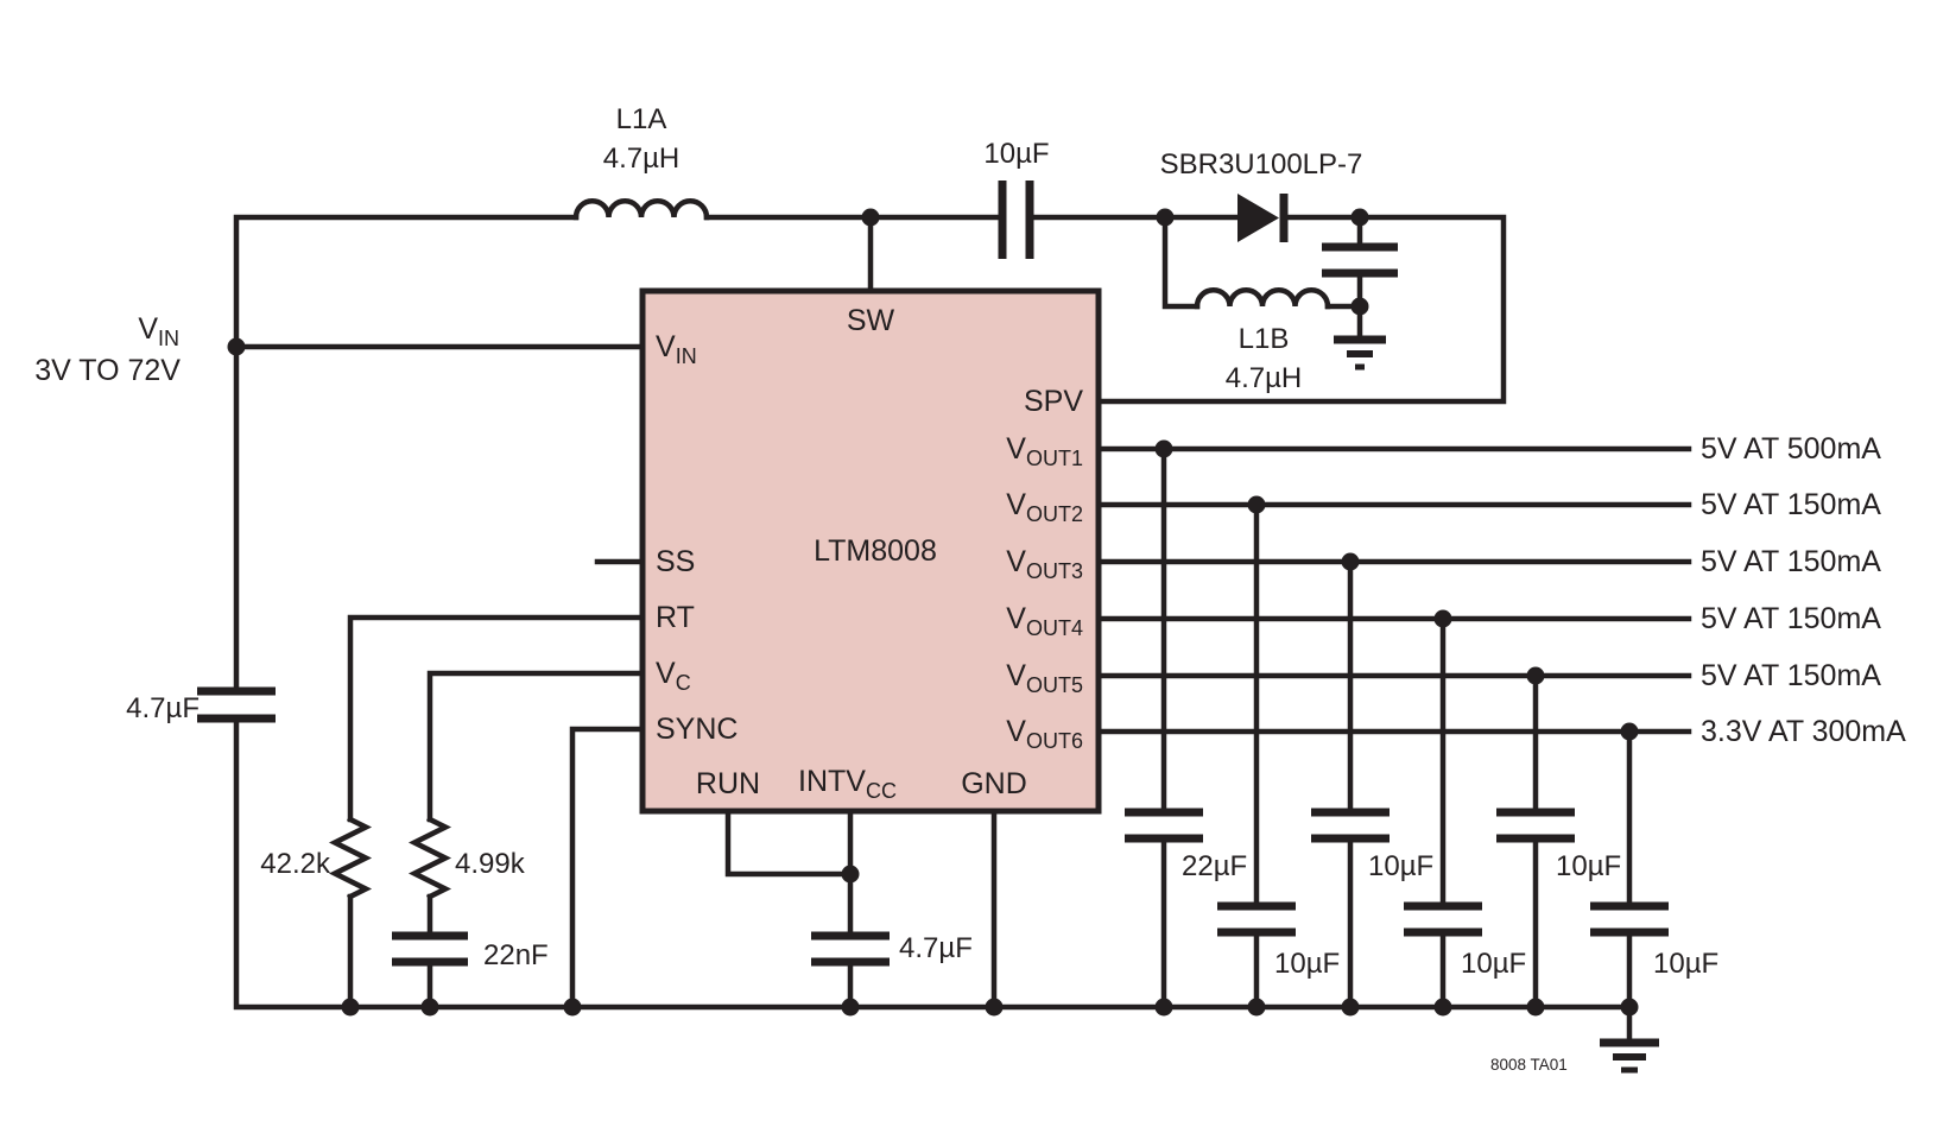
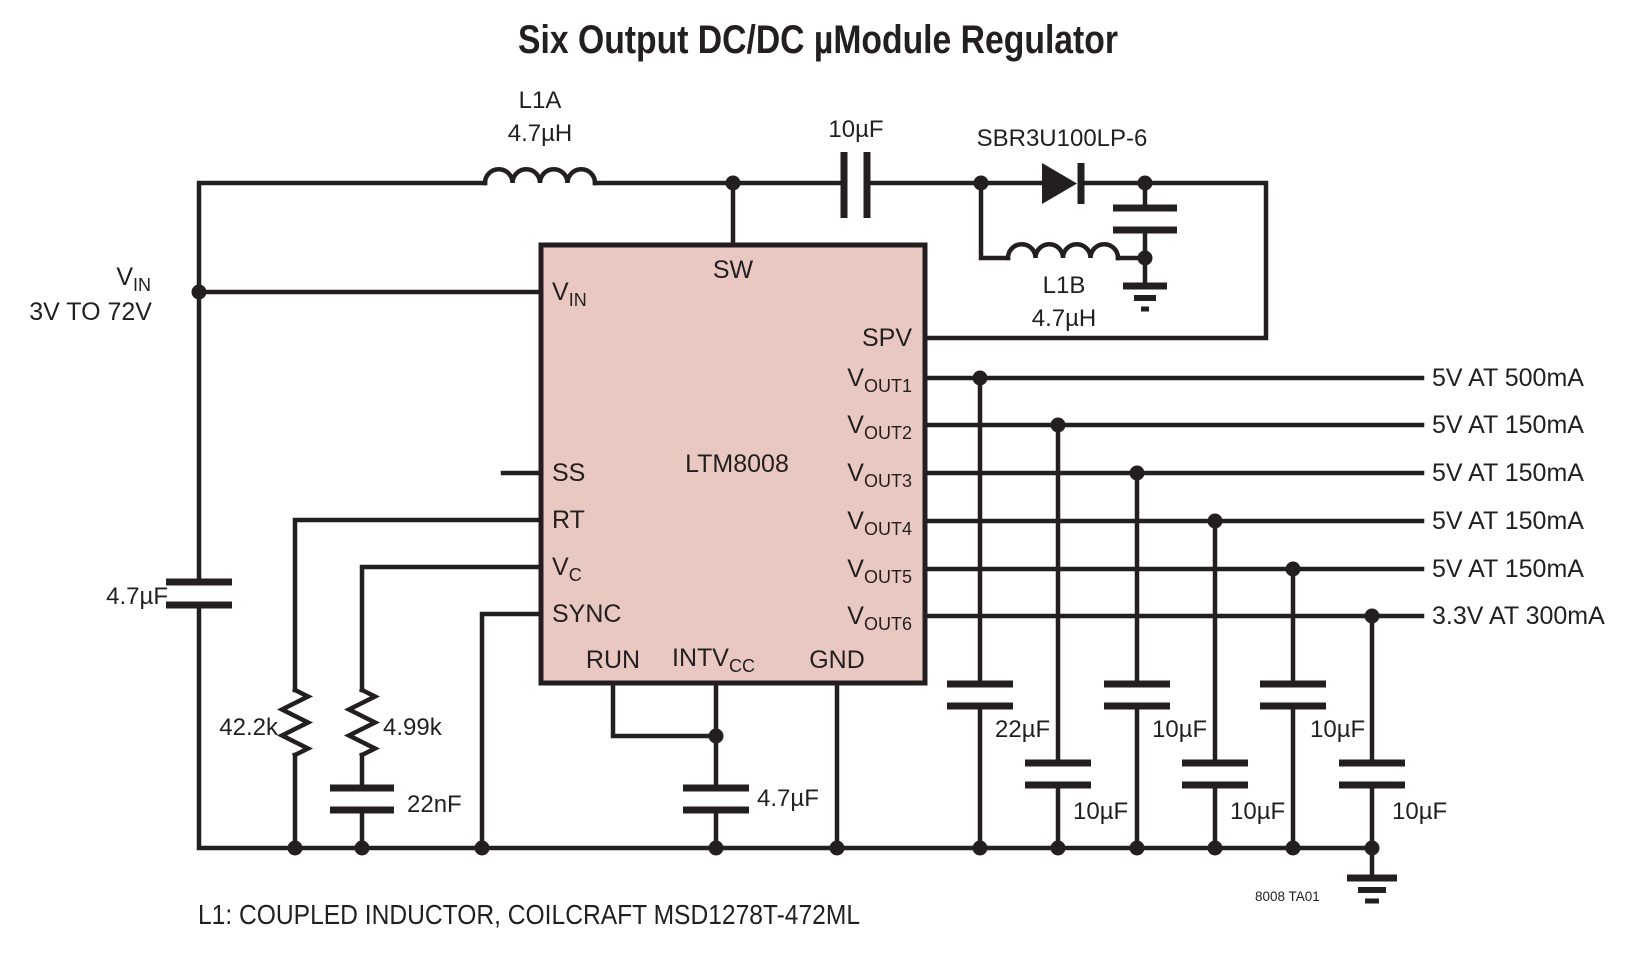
+ Six Output DC/DC µModule Regulator
  L1A
  4.7µH
  10µF
- SBR3U100LP-7
+ SBR3U100LP-6
  L1B
  4.7µH
  VIN
  3V TO 72V
  4.7µF
  42.2k
  4.99k
  22nF
  4.7µF
  22µF
  10µF
  10µF
  10µF
  10µF
  10µF
  5V AT 500mA
  5V AT 150mA
  5V AT 150mA
  5V AT 150mA
  5V AT 150mA
  3.3V AT 300mA
  VIN
  SS
  RT
  VC
  SYNC
  SW
  LTM8008
  SPV
  VOUT1
  VOUT2
  VOUT3
  VOUT4
  VOUT5
  VOUT6
  RUN
  INTVCC
  GND
+ L1: COUPLED INDUCTOR, COILCRAFT MSD1278T-472ML
  8008 TA01
